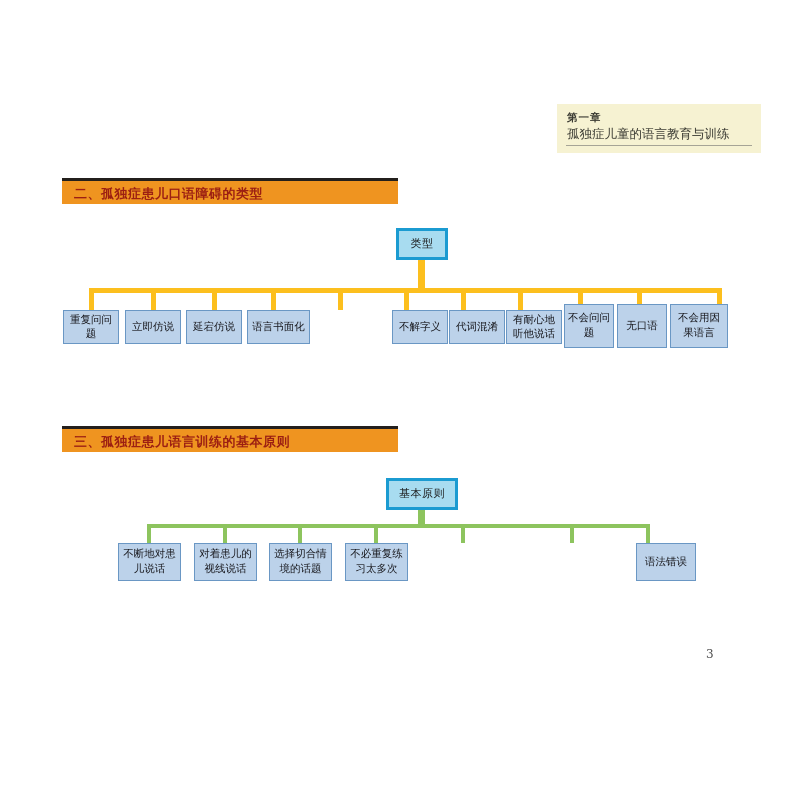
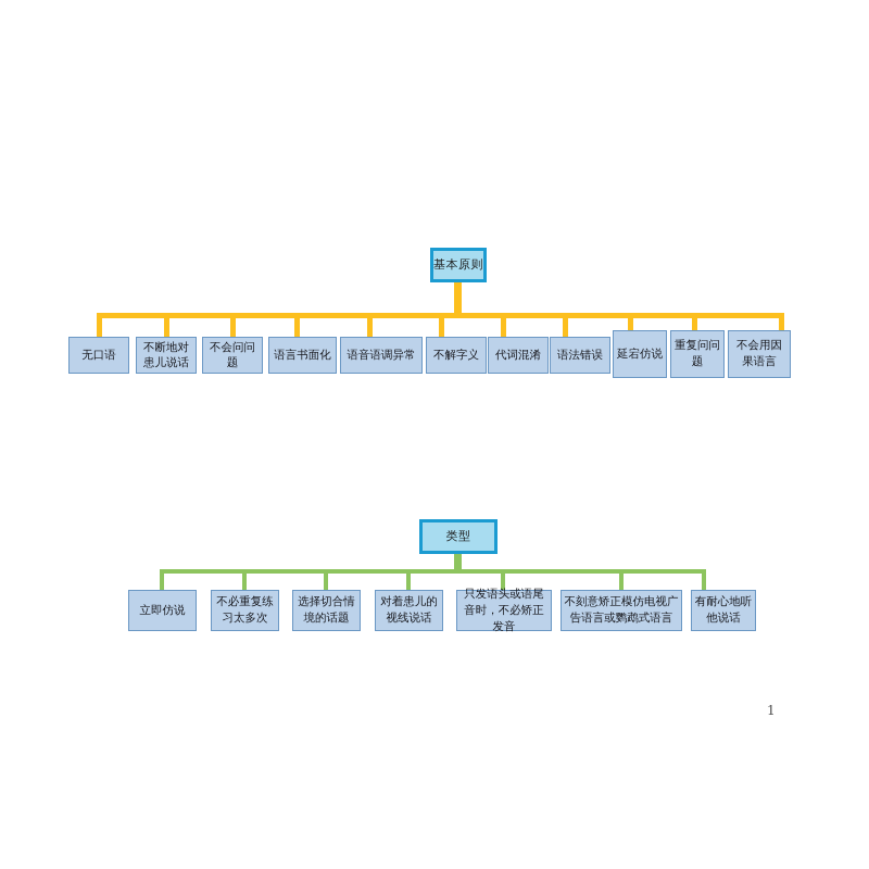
- 第一章
- 孤独症儿童的语言教育与训练
- 二、孤独症患儿口语障碍的类型
- 类型
+ 基本原则
- 重复问问题
+ 无口语
- 立即仿说
+ 不断地对患儿说话
- 延宕仿说
+ 不会问问题
  语言书面化
+ 语音语调异常
  不解字义
  代词混淆
- 有耐心地听他说话
+ 语法错误
- 不会问问题
+ 延宕仿说
- 无口语
+ 重复问问题
  不会用因果语言
- 三、孤独症患儿语言训练的基本原则
- 基本原则
+ 类型
- 不断地对患儿说话
+ 立即仿说
- 对着患儿的视线说话
+ 不必重复练习太多次
  选择切合情境的话题
- 不必重复练习太多次
+ 对着患儿的视线说话
+ 只发语头或语尾音时，不必矫正发音
+ 不刻意矫正模仿电视广告语言或鹦鹉式语言
- 语法错误
+ 有耐心地听他说话
- 3
+ 1
